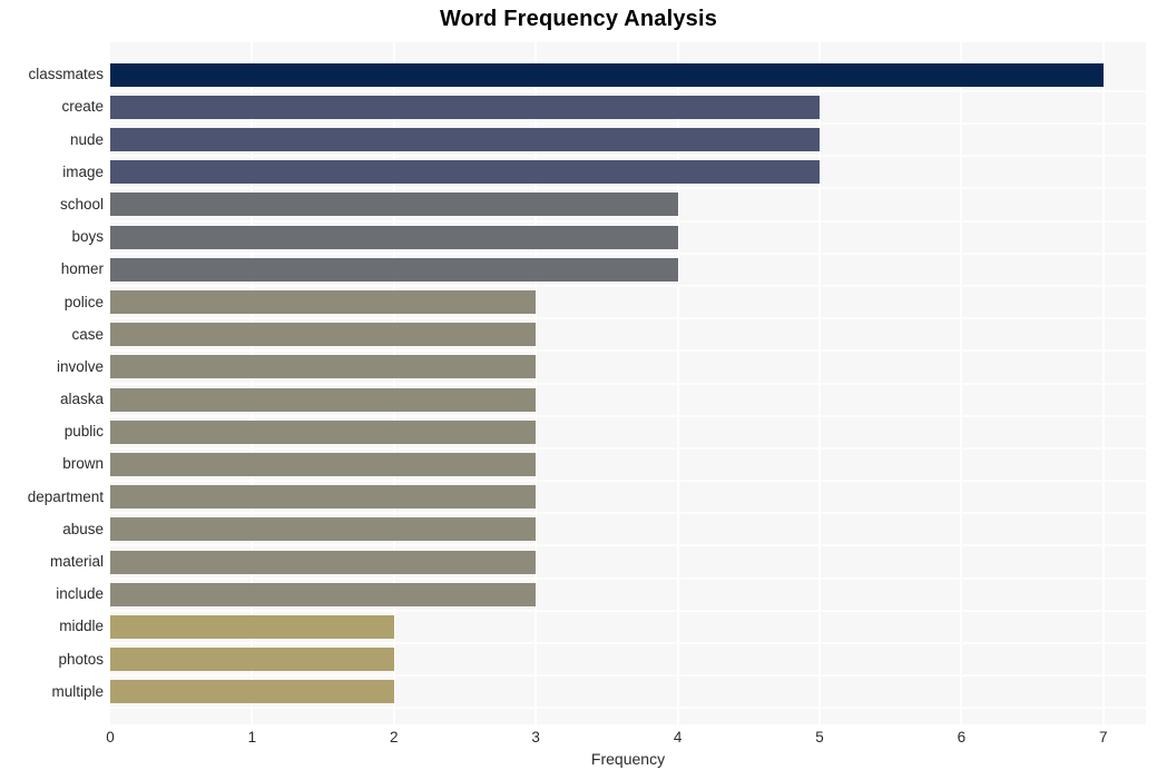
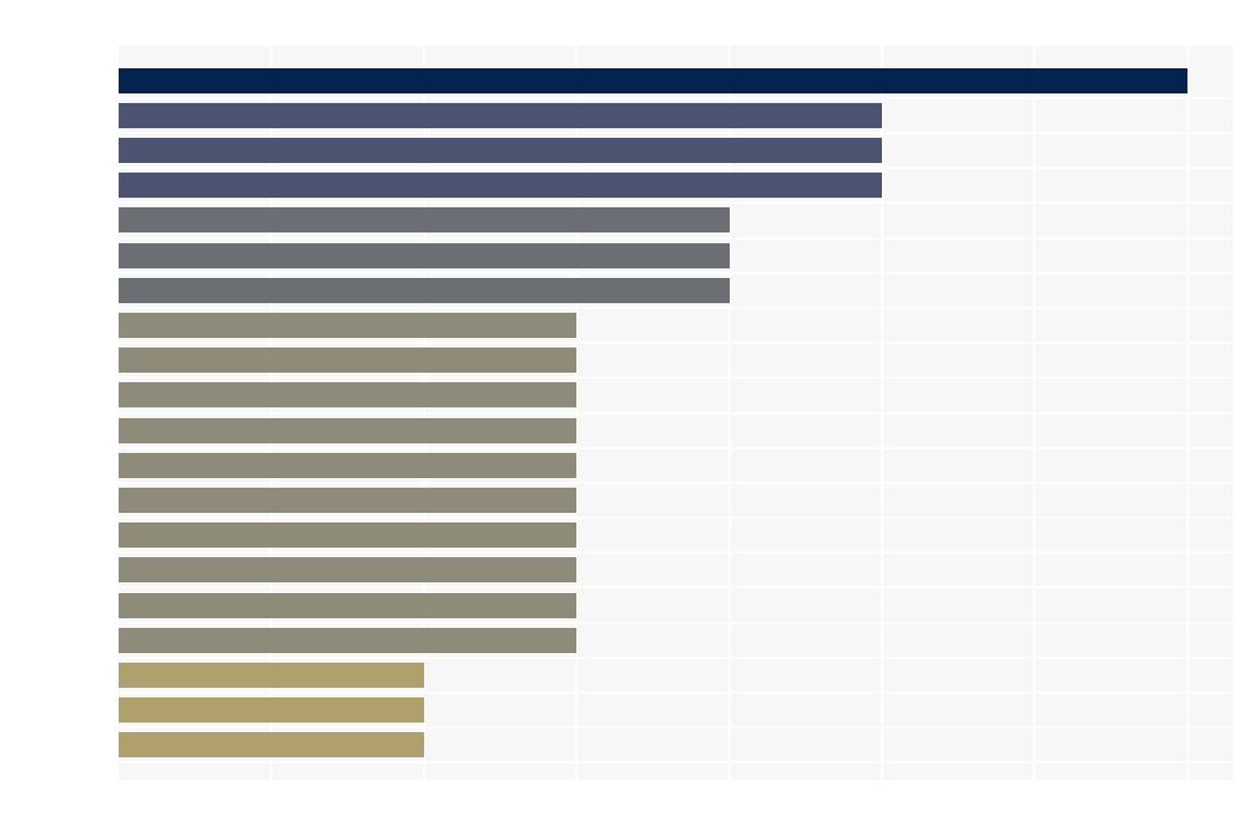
- Word Frequency Analysis
- classmates
- create
- nude
- image
- school
- boys
- homer
- police
- case
- involve
- alaska
- public
- brown
- department
- abuse
- material
- include
- middle
- photos
- multiple
- 0
- 1
- 2
- 3
- 4
- 5
- 6
- 7
- Frequency
